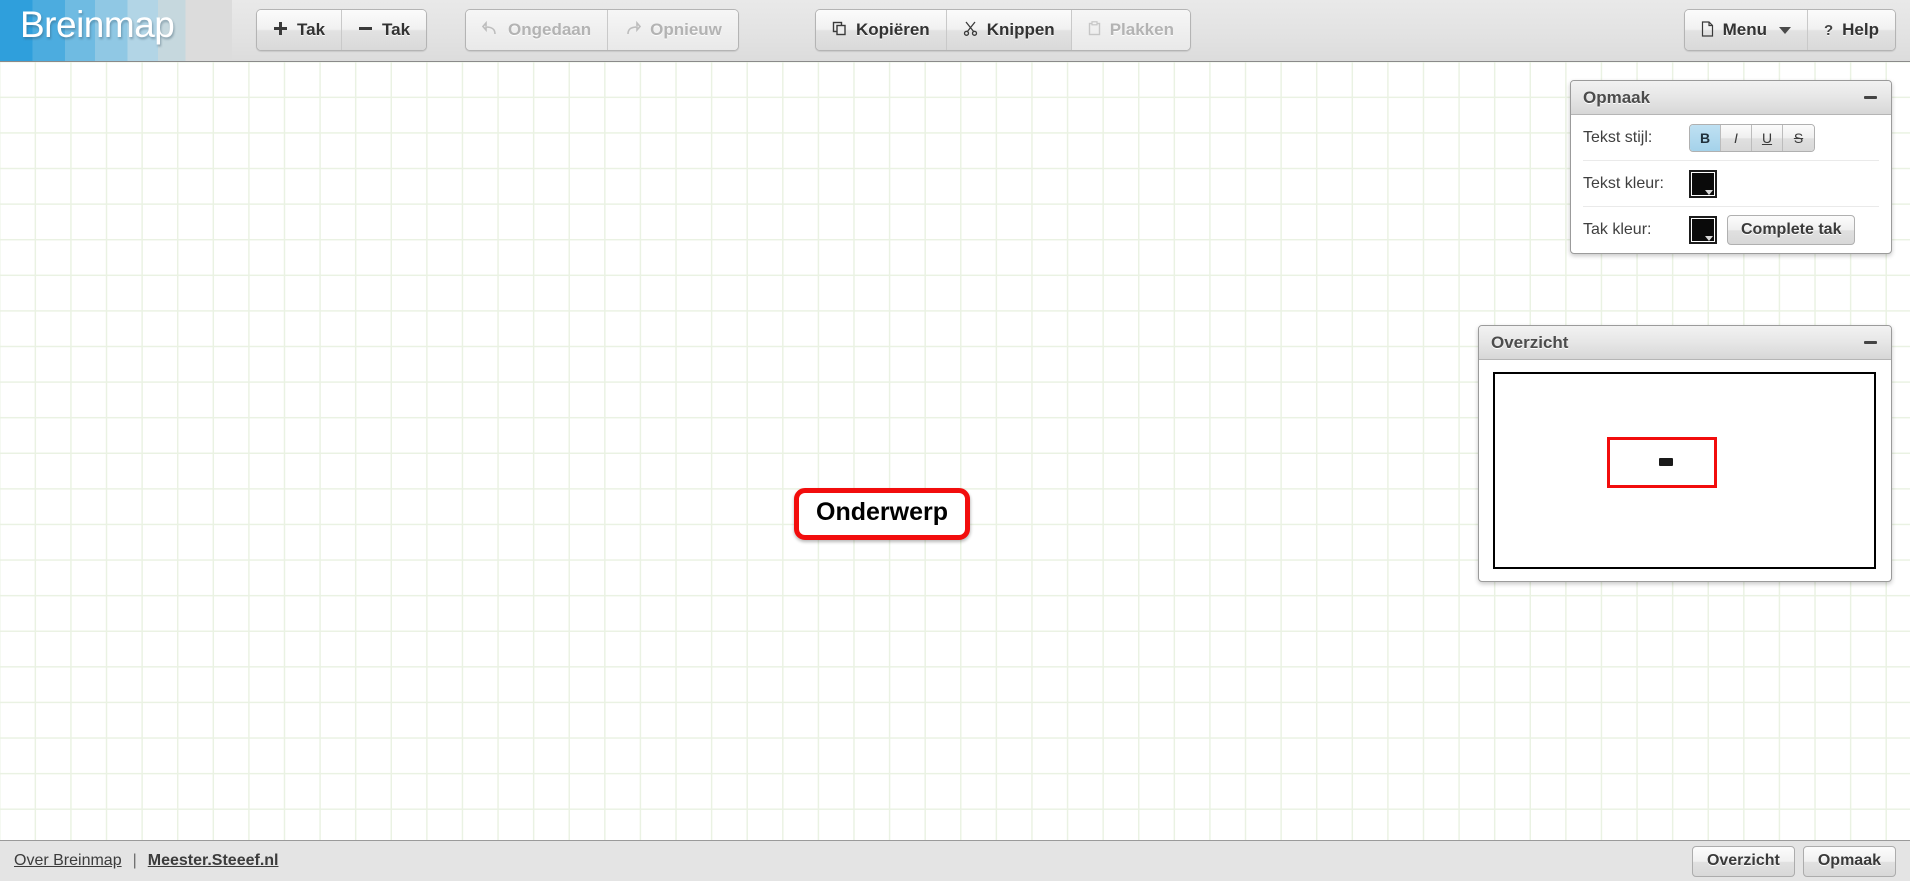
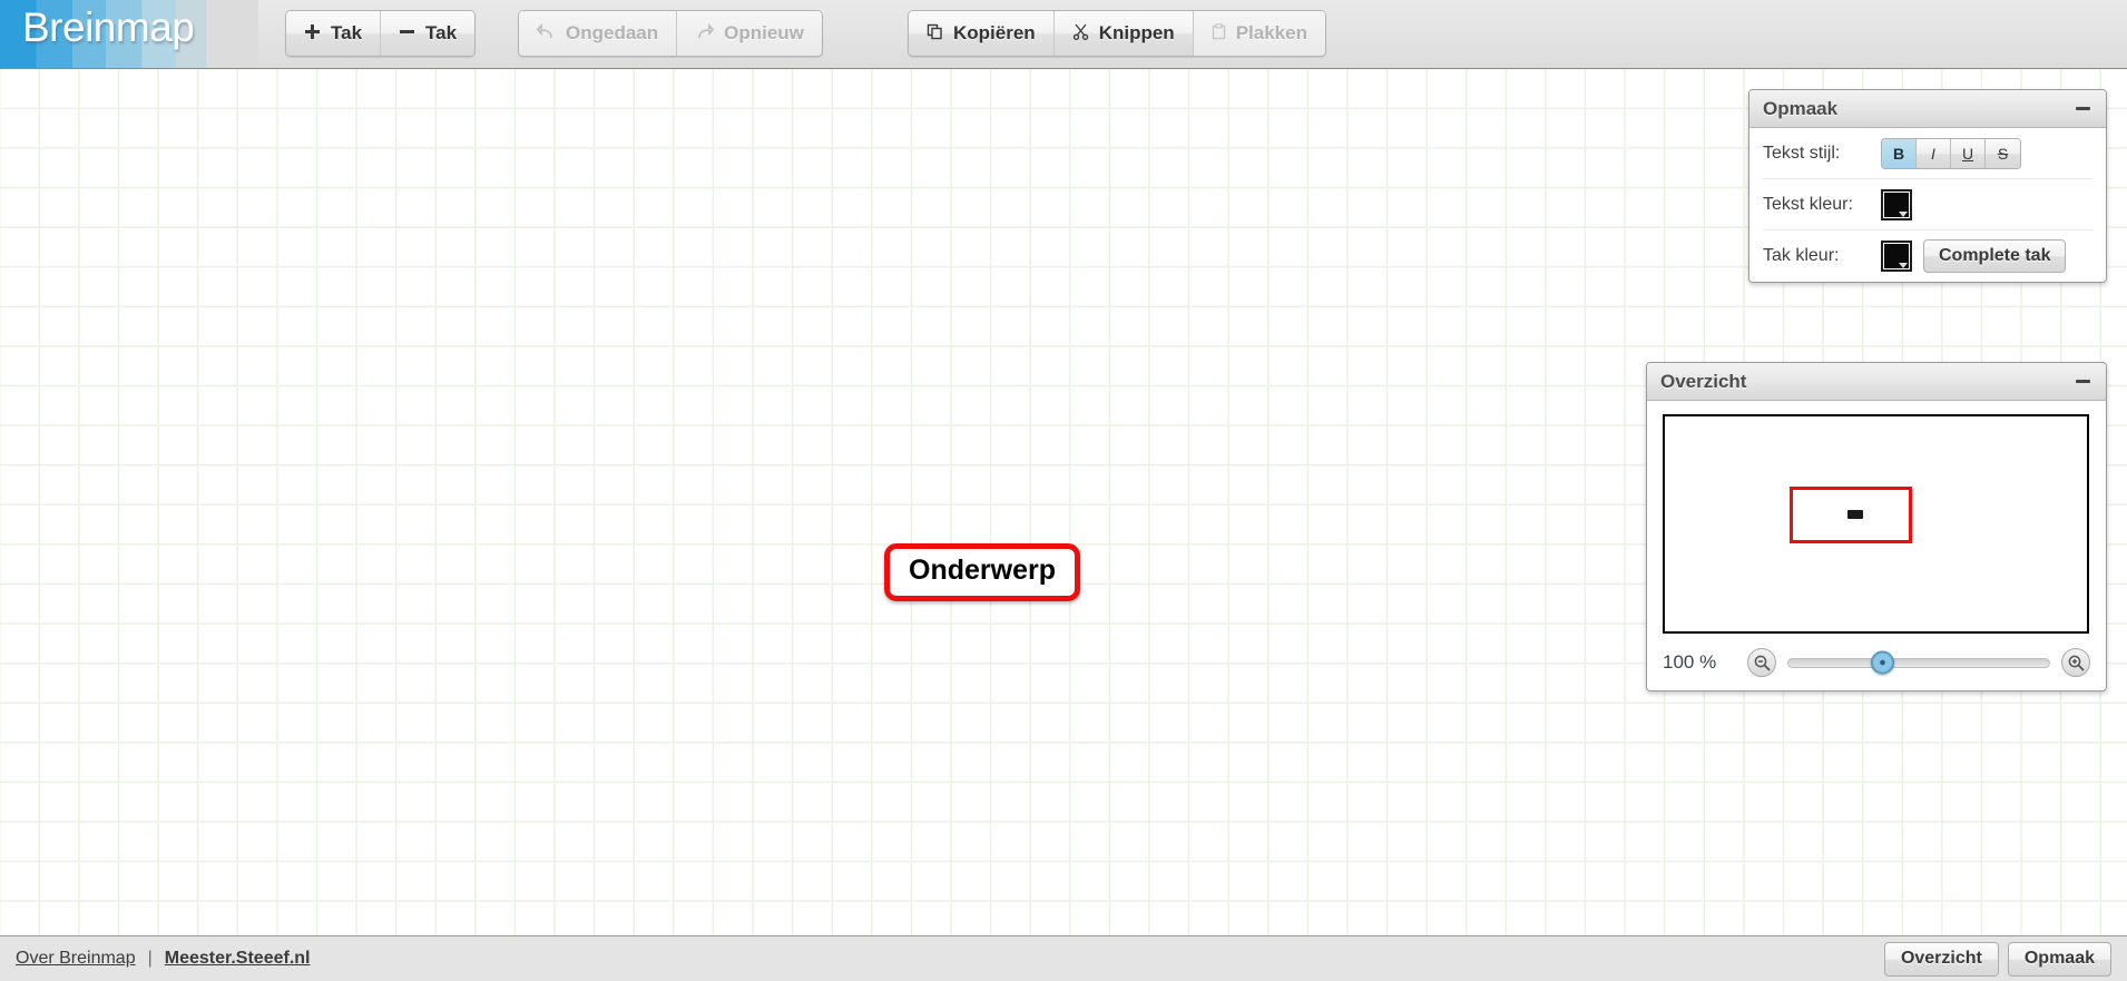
  Breinmap
  Tak
  Tak
  Ongedaan
  Opnieuw
  Kopiëren
  Knippen
  Plakken
- Menu
- ?
- Help
  Onderwerp
  Opmaak
  Tekst stijl:
  B
  I
  U
  S
  Tekst kleur:
  Tak kleur:
  Complete tak
  Overzicht
+ 100 %
  Over Breinmap
  |
  Meester.Steeef.nl
  Overzicht
  Opmaak
